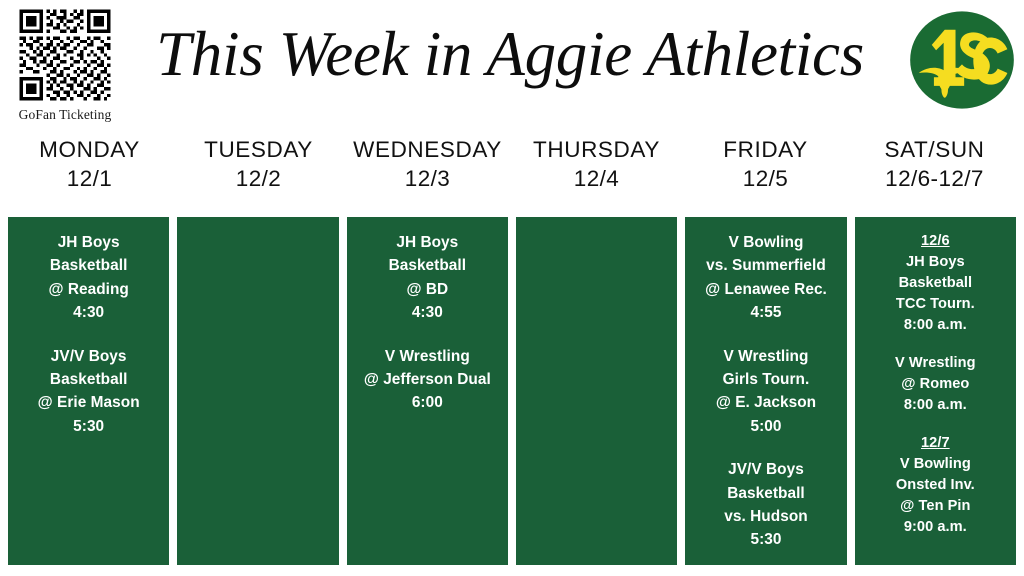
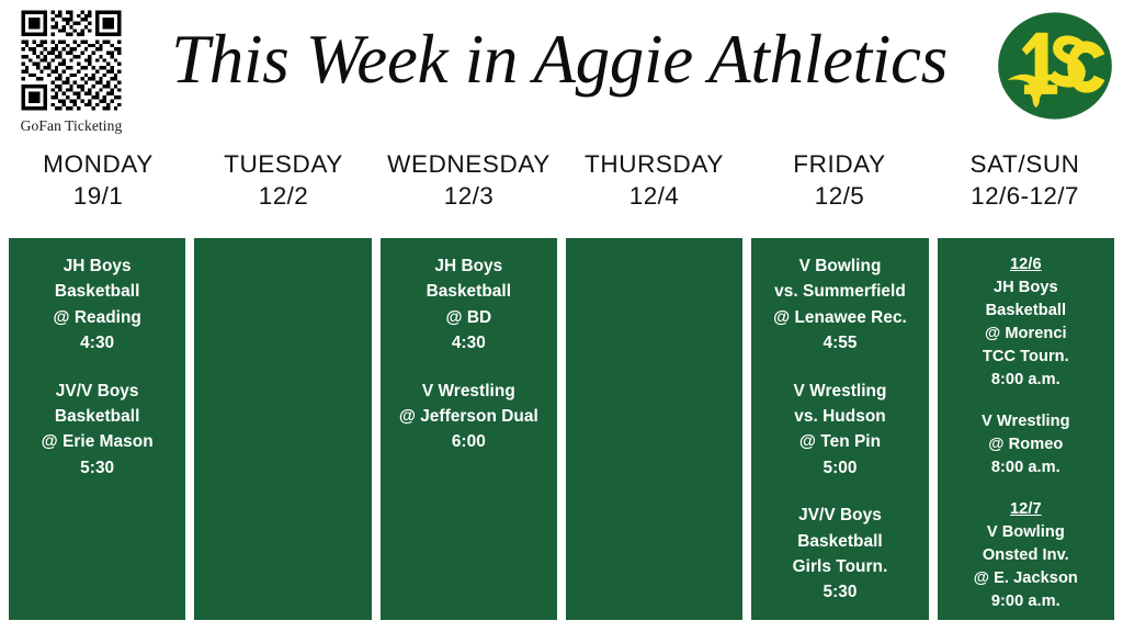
  GoFan Ticketing
  This Week in Aggie Athletics
  MONDAY
- 12/1
+ 19/1
  TUESDAY
  12/2
  WEDNESDAY
  12/3
  THURSDAY
  12/4
  FRIDAY
  12/5
  SAT/SUN
  12/6-12/7
  JH Boys
  Basketball
  @ Reading
  4:30
  JV/V Boys
  Basketball
  @ Erie Mason
  5:30
  JH Boys
  Basketball
  @ BD
  4:30
  V Wrestling
  @ Jefferson Dual
  6:00
  V Bowling
  vs. Summerfield
  @ Lenawee Rec.
  4:55
  V Wrestling
- Girls Tourn.
+ vs. Hudson
- @ E. Jackson
+ @ Ten Pin
  5:00
  JV/V Boys
  Basketball
- vs. Hudson
+ Girls Tourn.
  5:30
  12/6
  JH Boys
  Basketball
+ @ Morenci
  TCC Tourn.
  8:00 a.m.
  V Wrestling
  @ Romeo
  8:00 a.m.
  12/7
  V Bowling
  Onsted Inv.
- @ Ten Pin
+ @ E. Jackson
  9:00 a.m.
